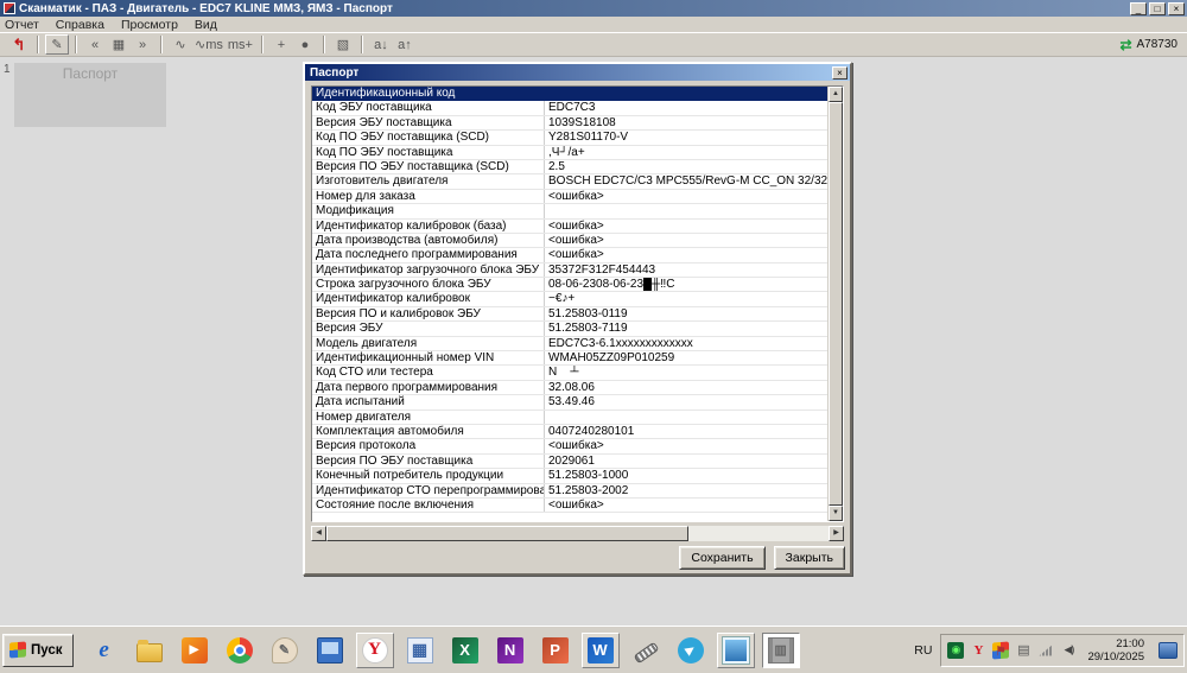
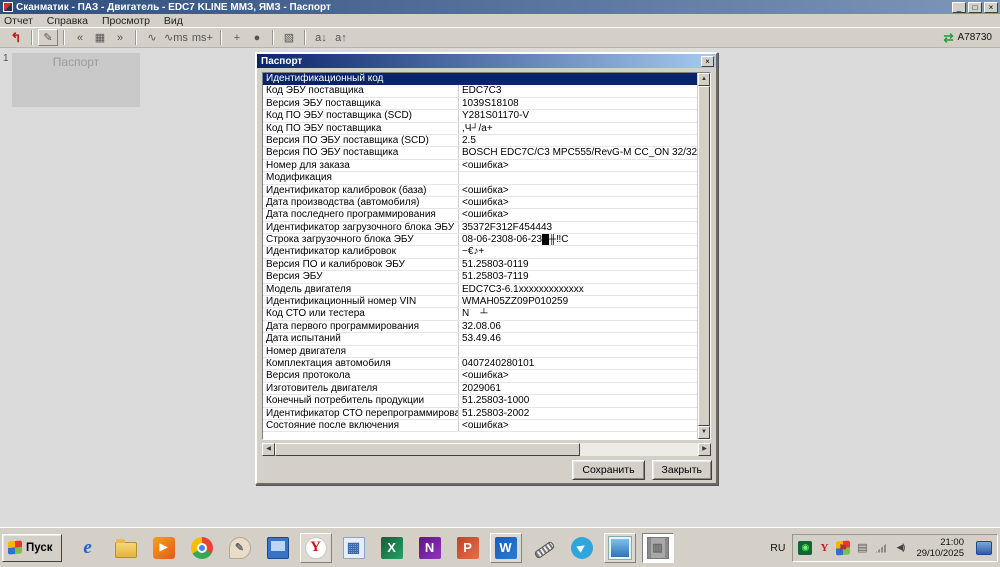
  Сканматик - ПАЗ - Двигатель - EDC7 KLINE ММЗ, ЯМЗ - Паспорт
  _
  □
  ×
  Отчет
  Справка
  Просмотр
  Вид
  ↰
  ✎
  «
  ▦
  »
  ∿
  ∿ms
  ms+
  +
  ●
  ▧
  a↓
  a↑
  ⇄
  A78730
  1
  Паспорт
  Паспорт
  ×
  Идентификационный код
  Код ЭБУ поставщика
  EDC7C3
  Версия ЭБУ поставщика
  1039S18108
  Код ПО ЭБУ поставщика (SCD)
  Y281S01170-V
  Код ПО ЭБУ поставщика
  ,Ч┘/a+
  Версия ПО ЭБУ поставщика (SCD)
  2.5
- Изготовитель двигателя
+ Версия ПО ЭБУ поставщика
  BOSCH EDC7C/C3 MPC555/RevG-M CC_ON 32/32
  Номер для заказа
  <ошибка>
  Модификация
  Идентификатор калибровок (база)
  <ошибка>
  Дата производства (автомобиля)
  <ошибка>
  Дата последнего программирования
  <ошибка>
  Идентификатор загрузочного блока ЭБУ
  35372F312F454443
  Строка загрузочного блока ЭБУ
  08-06-2308-06-23█╫‼C
  Идентификатор калибровок
  −€♪+
  Версия ПО и калибровок ЭБУ
  51.25803-0119
  Версия ЭБУ
  51.25803-7119
  Модель двигателя
  EDC7C3-6.1xxxxxxxxxxxxx
  Идентификационный номер VIN
  WMAH05ZZ09P010259
  Код СТО или тестера
  N ┴
  Дата первого программирования
  32.08.06
  Дата испытаний
  53.49.46
  Номер двигателя
  Комплектация автомобиля
  0407240280101
  Версия протокола
  <ошибка>
- Версия ПО ЭБУ поставщика
+ Изготовитель двигателя
  2029061
  Конечный потребитель продукции
  51.25803-1000
  Идентификатор СТО перепрограммирова
  51.25803-2002
  Состояние после включения
  <ошибка>
  Сохранить
  Закрыть
  Пуск
  e
  ▶
  ✎
  Y
  ▦
  X
  N
  P
  W
  ▥
  RU
  ◉
  Y
  ▤
  ◀)
  21:00
  29/10/2025
